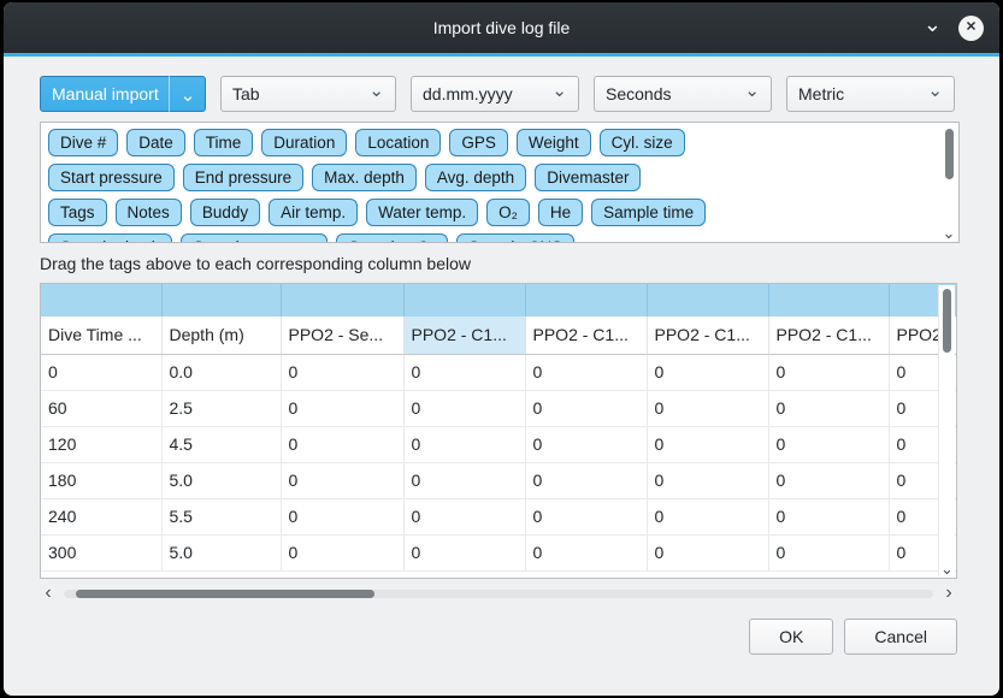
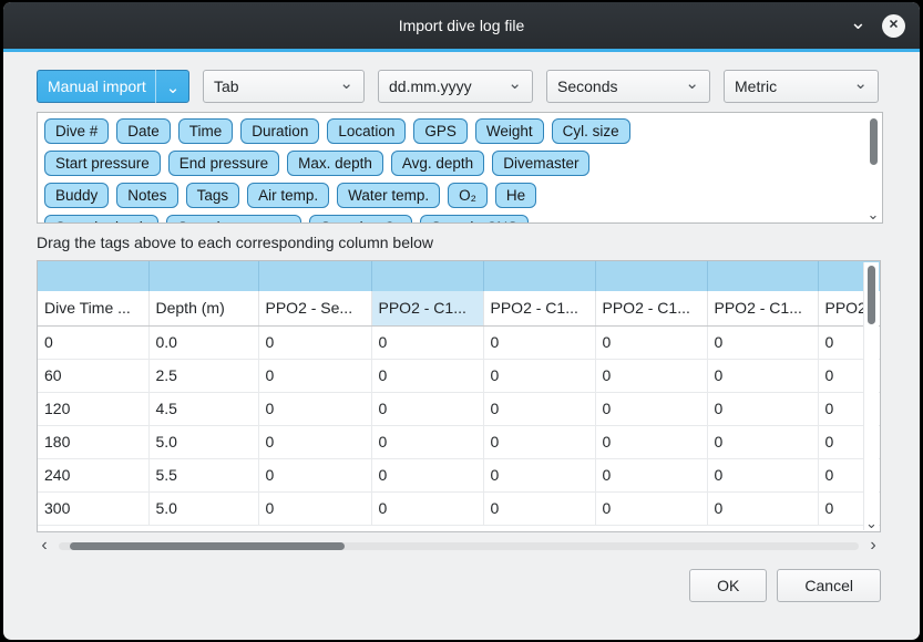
  Import dive log file
  ⌄
  ✕
  Manual import
  ⌄
  Tab
  ⌄
  dd.mm.yyyy
  ⌄
  Seconds
  ⌄
  Metric
  ⌄
  Dive #
  Date
  Time
  Duration
  Location
  GPS
  Weight
  Cyl. size
  Start pressure
  End pressure
  Max. depth
  Avg. depth
  Divemaster
- Tags
+ Buddy
  Notes
- Buddy
+ Tags
  Air temp.
  Water temp.
  O₂
  He
- Sample time
  ⌄
  Drag the tags above to each corresponding column below
  Dive Time ...	Depth (m)	PPO2 - Se...	PPO2 - C1...	PPO2 - C1...	PPO2 - C1...	PPO2 - C1...	PPO2
  0	0.0	0	0	0	0	0	0
  60	2.5	0	0	0	0	0	0
  120	4.5	0	0	0	0	0	0
  180	5.0	0	0	0	0	0	0
  240	5.5	0	0	0	0	0	0
  300	5.0	0	0	0	0	0	0
  ⌄
  ‹
  ›
  OK
  Cancel
